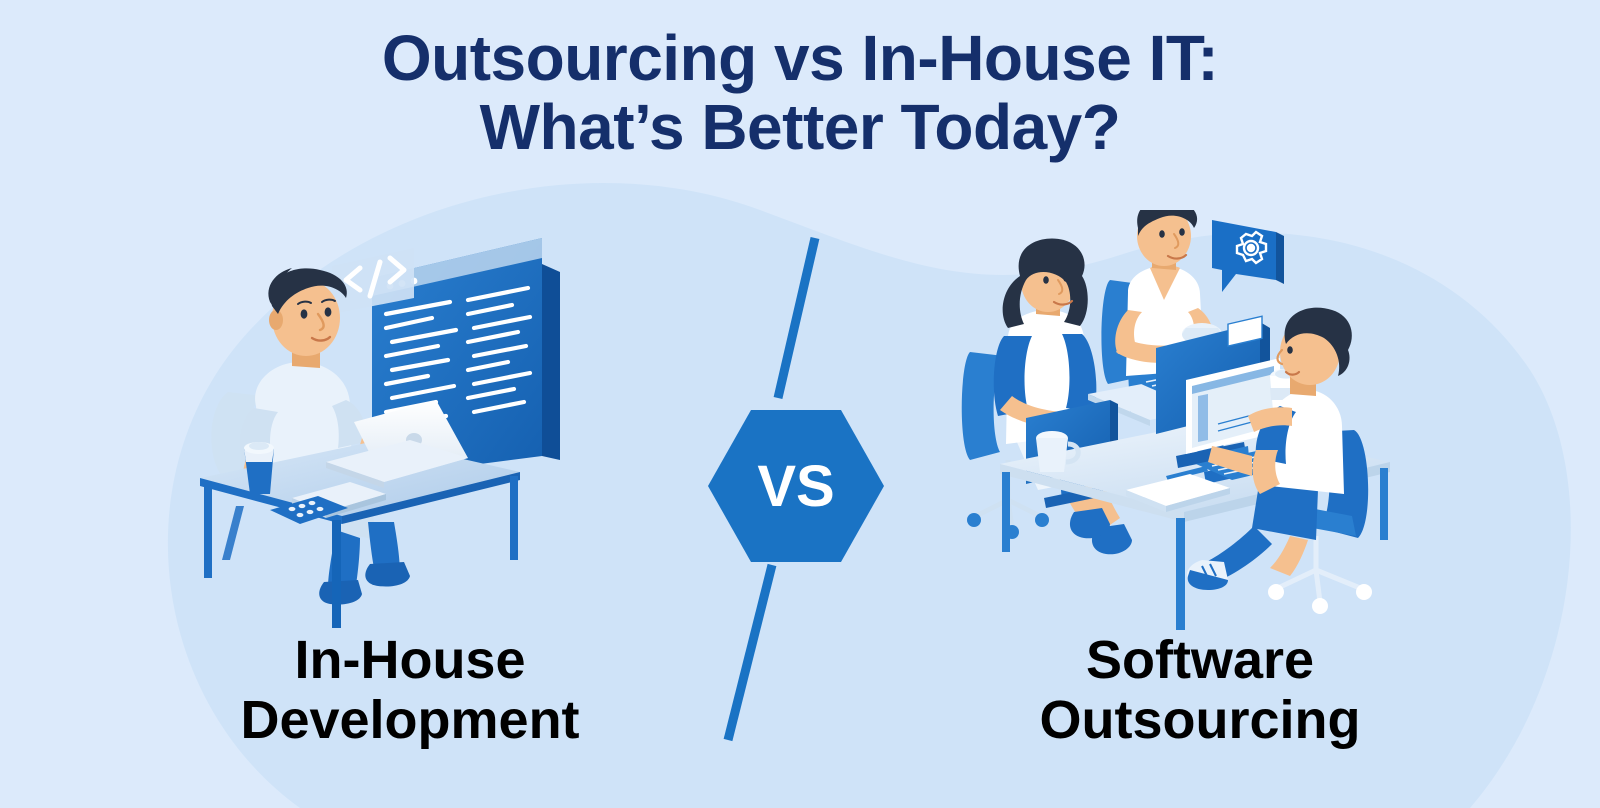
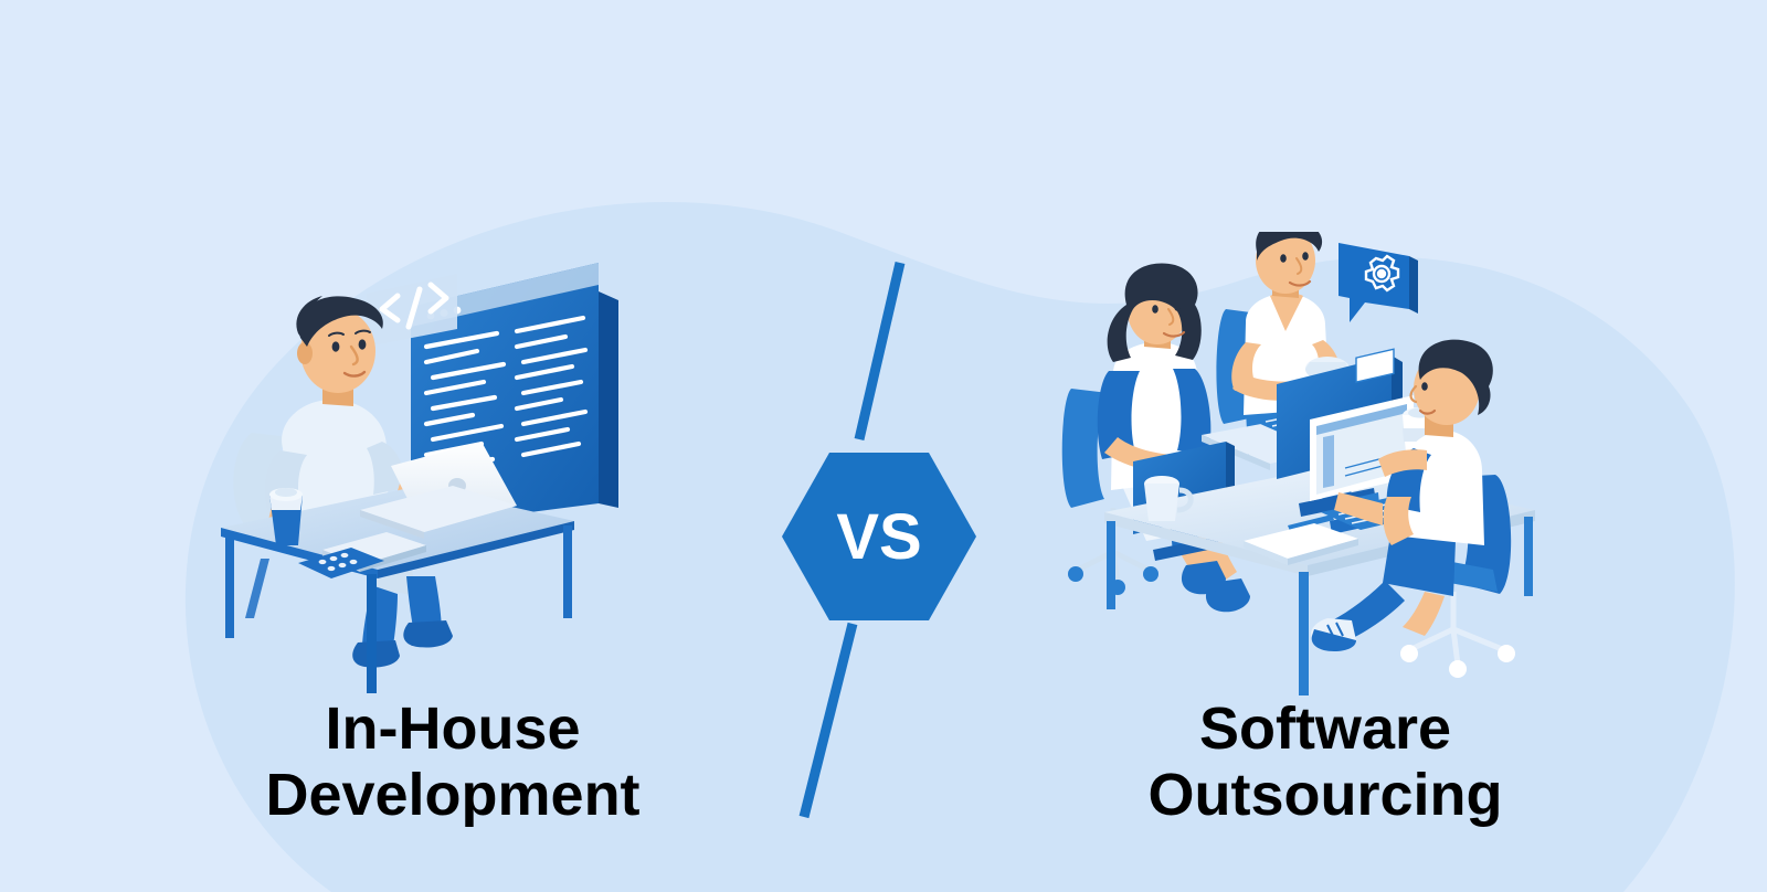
- Outsourcing vs In-House IT:
- What’s Better Today?
  VS
  In-House
  Development
  Software
  Outsourcing
